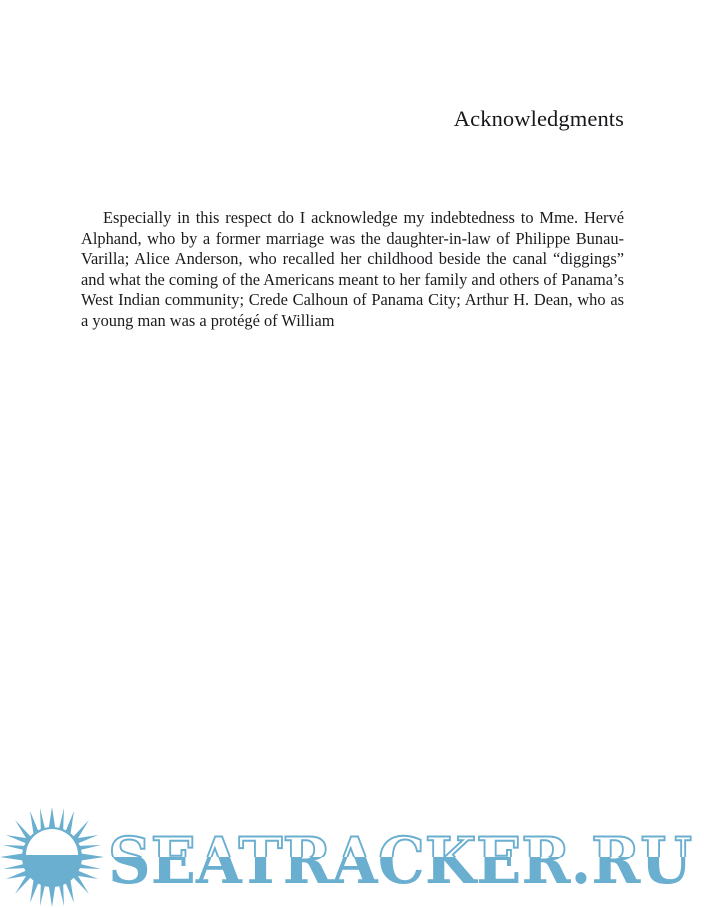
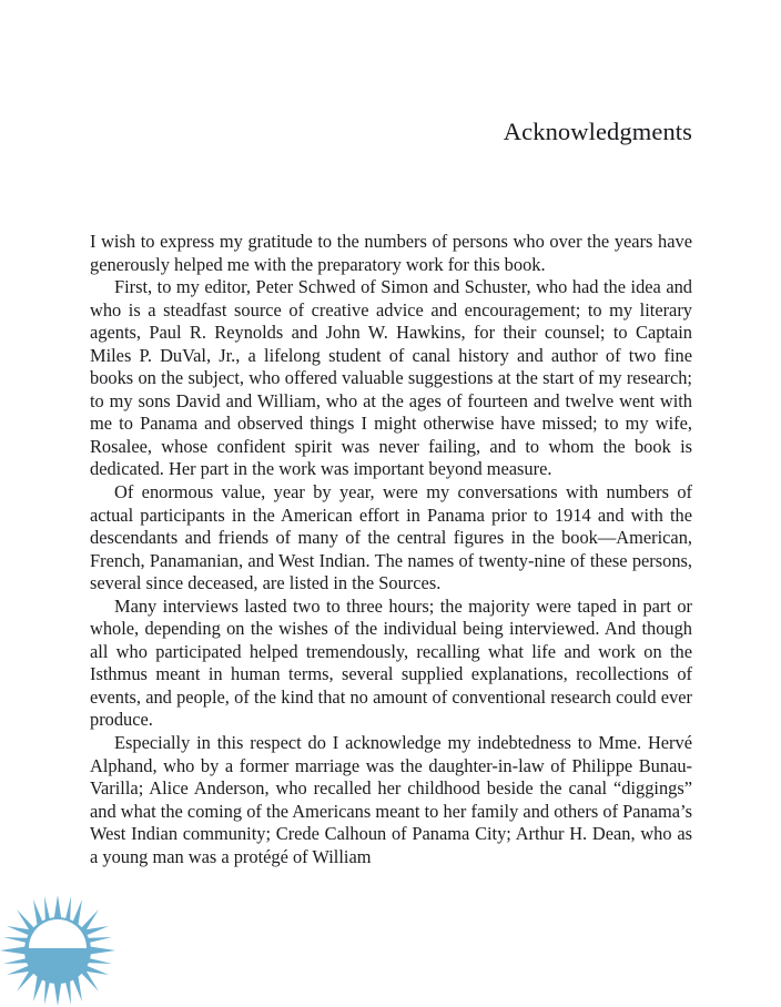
  Acknowledgments
+ I wish to express my gratitude to the numbers of persons who over the years have generously helped me with the preparatory work for this book.
+ First, to my editor, Peter Schwed of Simon and Schuster, who had the idea and who is a steadfast source of creative advice and encouragement; to my literary agents, Paul R. Reynolds and John W. Hawkins, for their counsel; to Captain Miles P. DuVal, Jr., a lifelong student of canal history and author of two fine books on the subject, who offered valuable suggestions at the start of my research; to my sons David and William, who at the ages of fourteen and twelve went with me to Panama and observed things I might otherwise have missed; to my wife, Rosalee, whose confident spirit was never failing, and to whom the book is dedicated. Her part in the work was important beyond measure.
+ Of enormous value, year by year, were my conversations with numbers of actual participants in the American effort in Panama prior to 1914 and with the descendants and friends of many of the central figures in the book—American, French, Panamanian, and West Indian. The names of twenty-nine of these persons, several since deceased, are listed in the Sources.
+ Many interviews lasted two to three hours; the majority were taped in part or whole, depending on the wishes of the individual being interviewed. And though all who participated helped tremendously, recalling what life and work on the Isthmus meant in human terms, several supplied explanations, recollections of events, and people, of the kind that no amount of conventional research could ever produce.
  Especially in this respect do I acknowledge my indebtedness to Mme. Hervé Alphand, who by a former marriage was the daughter-in-law of Philippe Bunau-Varilla; Alice Anderson, who recalled her childhood beside the canal “diggings” and what the coming of the Americans meant to her family and others of Panama’s West Indian community; Crede Calhoun of Panama City; Arthur H. Dean, who as a young man was a protégé of William
- SEATRACKER.RU
